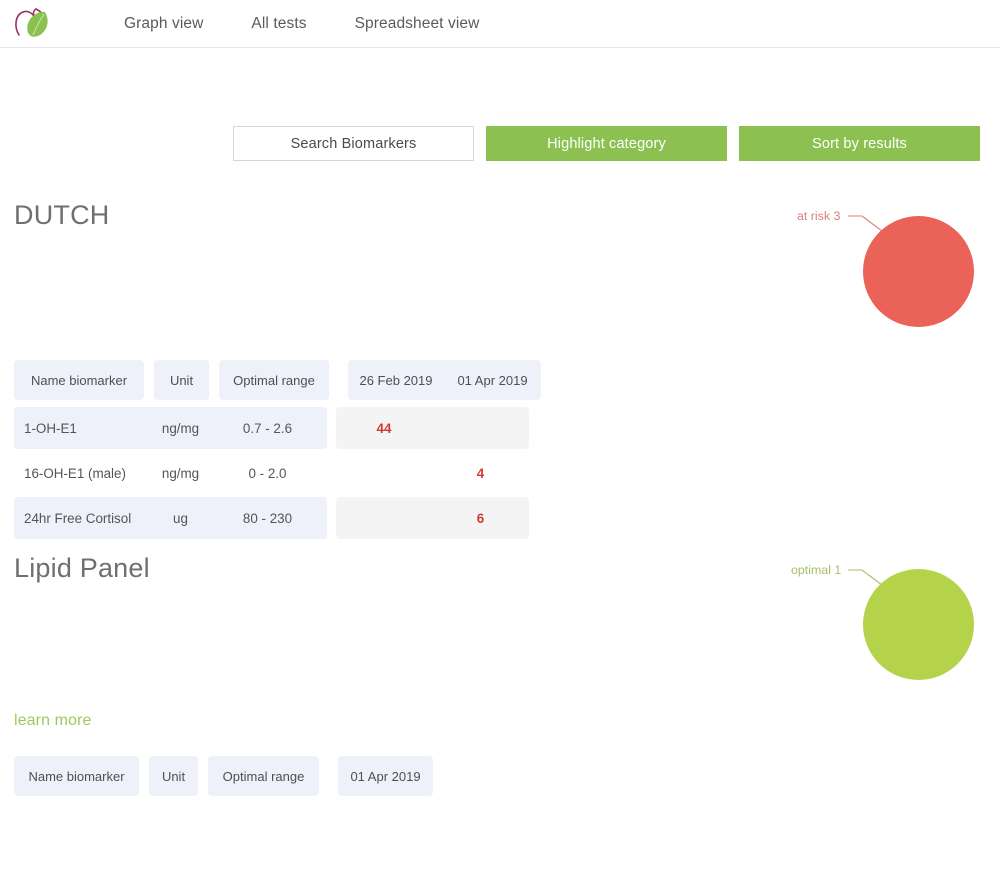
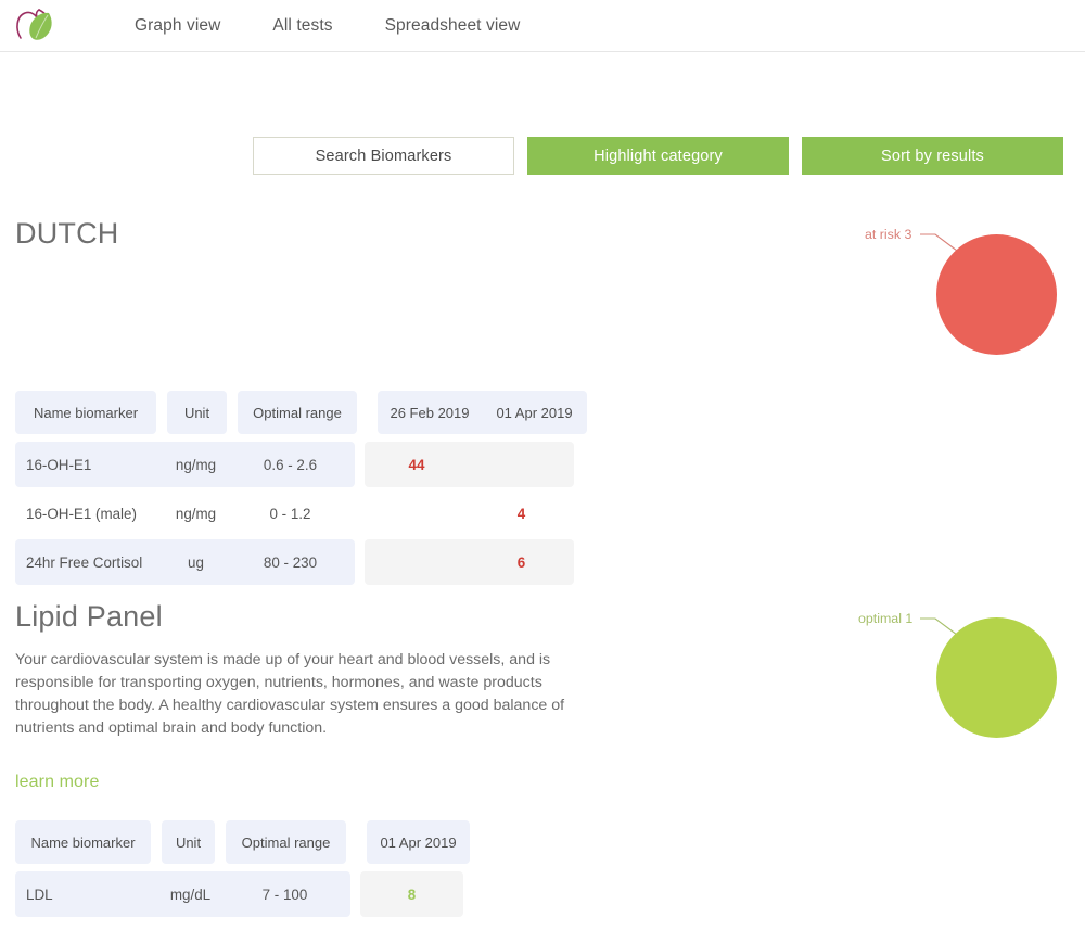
  Graph view
  All tests
  Spreadsheet view
  Search Biomarkers
  Highlight category
  Sort by results
  DUTCH
  at risk 3
  Name biomarker
  Unit
  Optimal range
  26 Feb 2019
  01 Apr 2019
- 1-OH-E1
+ 16-OH-E1
  ng/mg
- 0.7 - 2.6
+ 0.6 - 2.6
  44
  16-OH-E1 (male)
  ng/mg
- 0 - 2.0
+ 0 - 1.2
  4
  24hr Free Cortisol
  ug
  80 - 230
  6
  Lipid Panel
+ Your cardiovascular system is made up of your heart and blood vessels, and is responsible for transporting oxygen, nutrients, hormones, and waste products throughout the body. A healthy cardiovascular system ensures a good balance of nutrients and optimal brain and body function.
  learn more
  optimal 1
  Name biomarker
  Unit
  Optimal range
  01 Apr 2019
+ LDL
+ mg/dL
+ 7 - 100
+ 8
